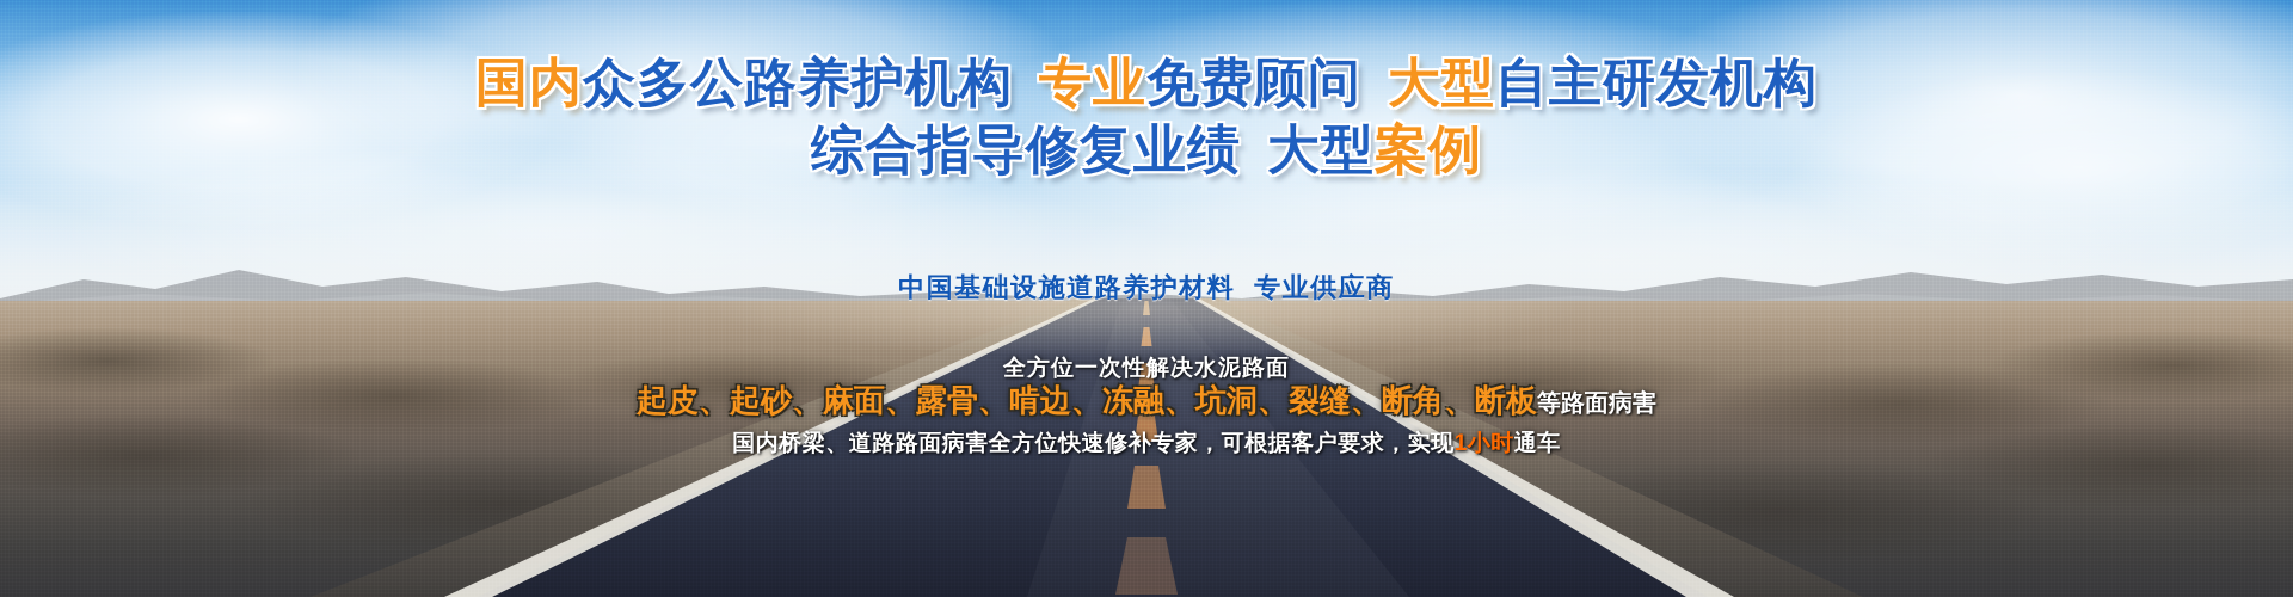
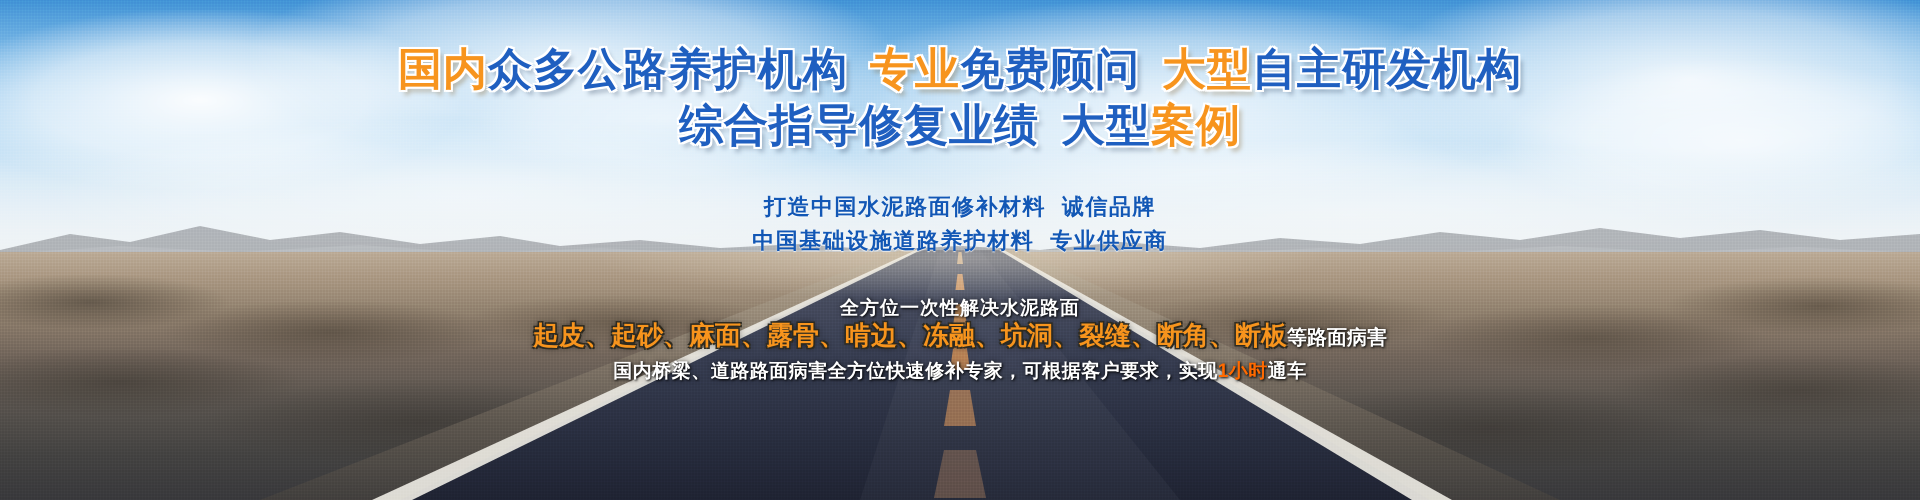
  国内众多公路养护机构 专业免费顾问 大型自主研发机构
  综合指导修复业绩 大型案例
+ 打造中国水泥路面修补材料 诚信品牌
  中国基础设施道路养护材料 专业供应商
  全方位一次性解决水泥路面
  起皮、起砂、麻面、露骨、啃边、冻融、坑洞、裂缝、断角、断板等路面病害
  国内桥梁、道路路面病害全方位快速修补专家，可根据客户要求，实现1小时通车
